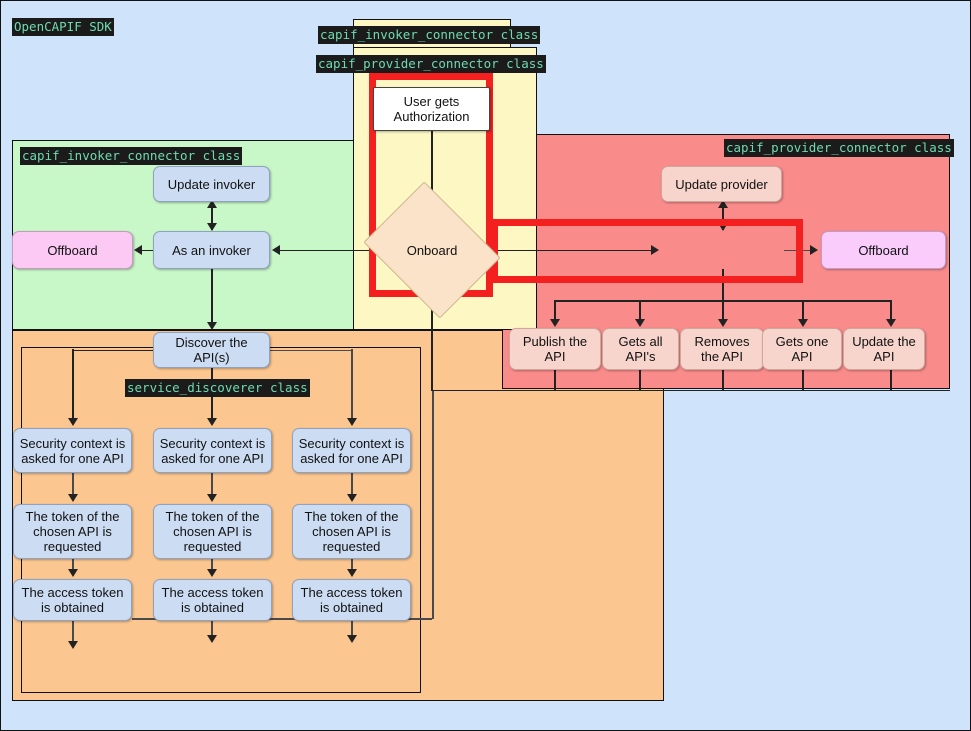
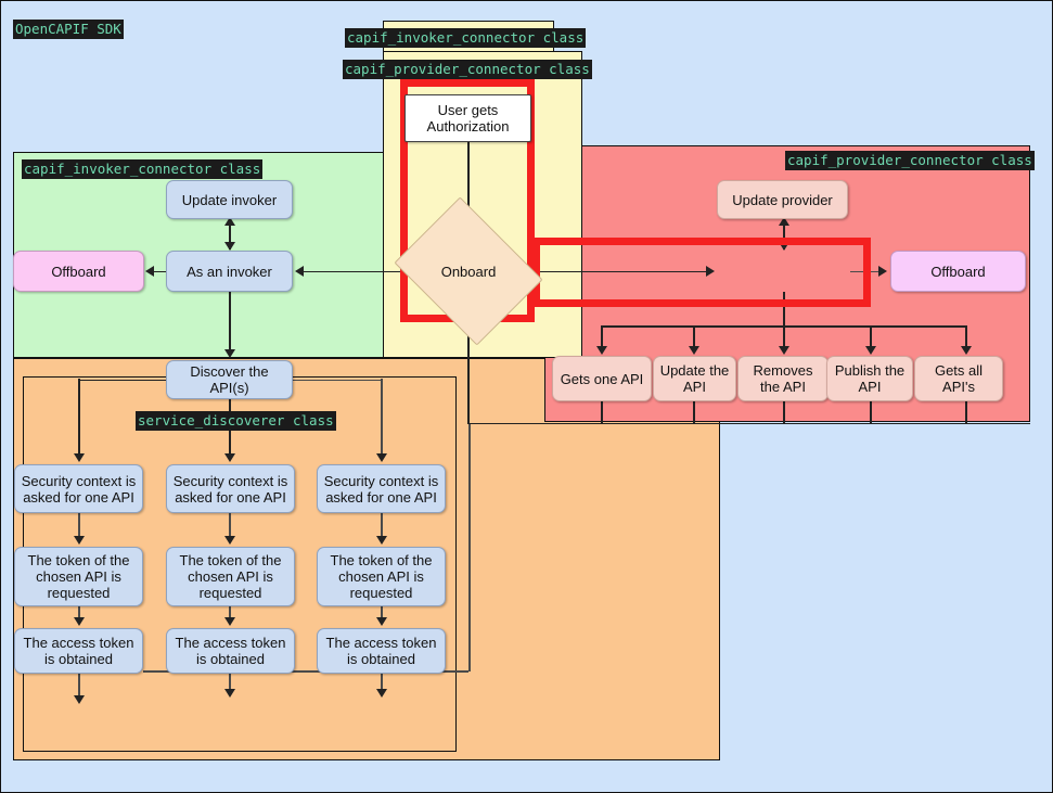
  User gets Authorization
  Onboard
  Update invoker
  As an invoker
  Offboard
  Update provider
  Offboard
- Publish the API
+ Gets one API
- Gets all API's
+ Update the API
  Removes the API
- Gets one API
+ Publish the API
- Update the API
+ Gets all API's
  Discover the API(s)
  Security context is asked for one API
  Security context is asked for one API
  Security context is asked for one API
  The token of the chosen API is requested
  The token of the chosen API is requested
  The token of the chosen API is requested
  The access token is obtained
  The access token is obtained
  The access token is obtained
  OpenCAPIF SDK
  capif_invoker_connector class
  capif_provider_connector class
  capif_invoker_connector class
  capif_provider_connector class
  service_discoverer class
